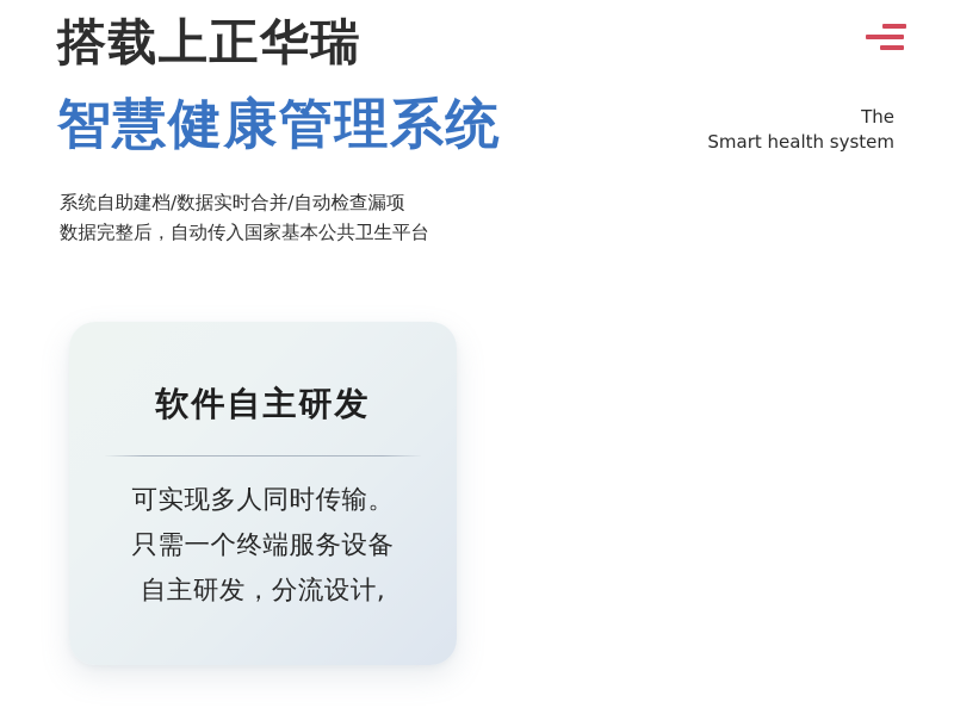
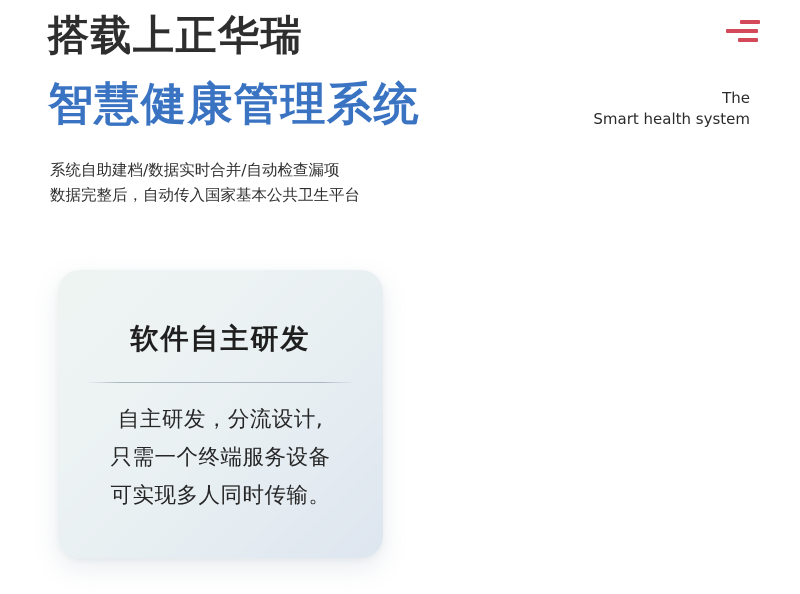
  搭载上正华瑞
  智慧健康管理系统
  The
  Smart health system
  系统自助建档/数据实时合并/自动检查漏项
  数据完整后，自动传入国家基本公共卫生平台
  软件自主研发
- 可实现多人同时传输。
+ 自主研发，分流设计,
  只需一个终端服务设备
- 自主研发，分流设计,
+ 可实现多人同时传输。
